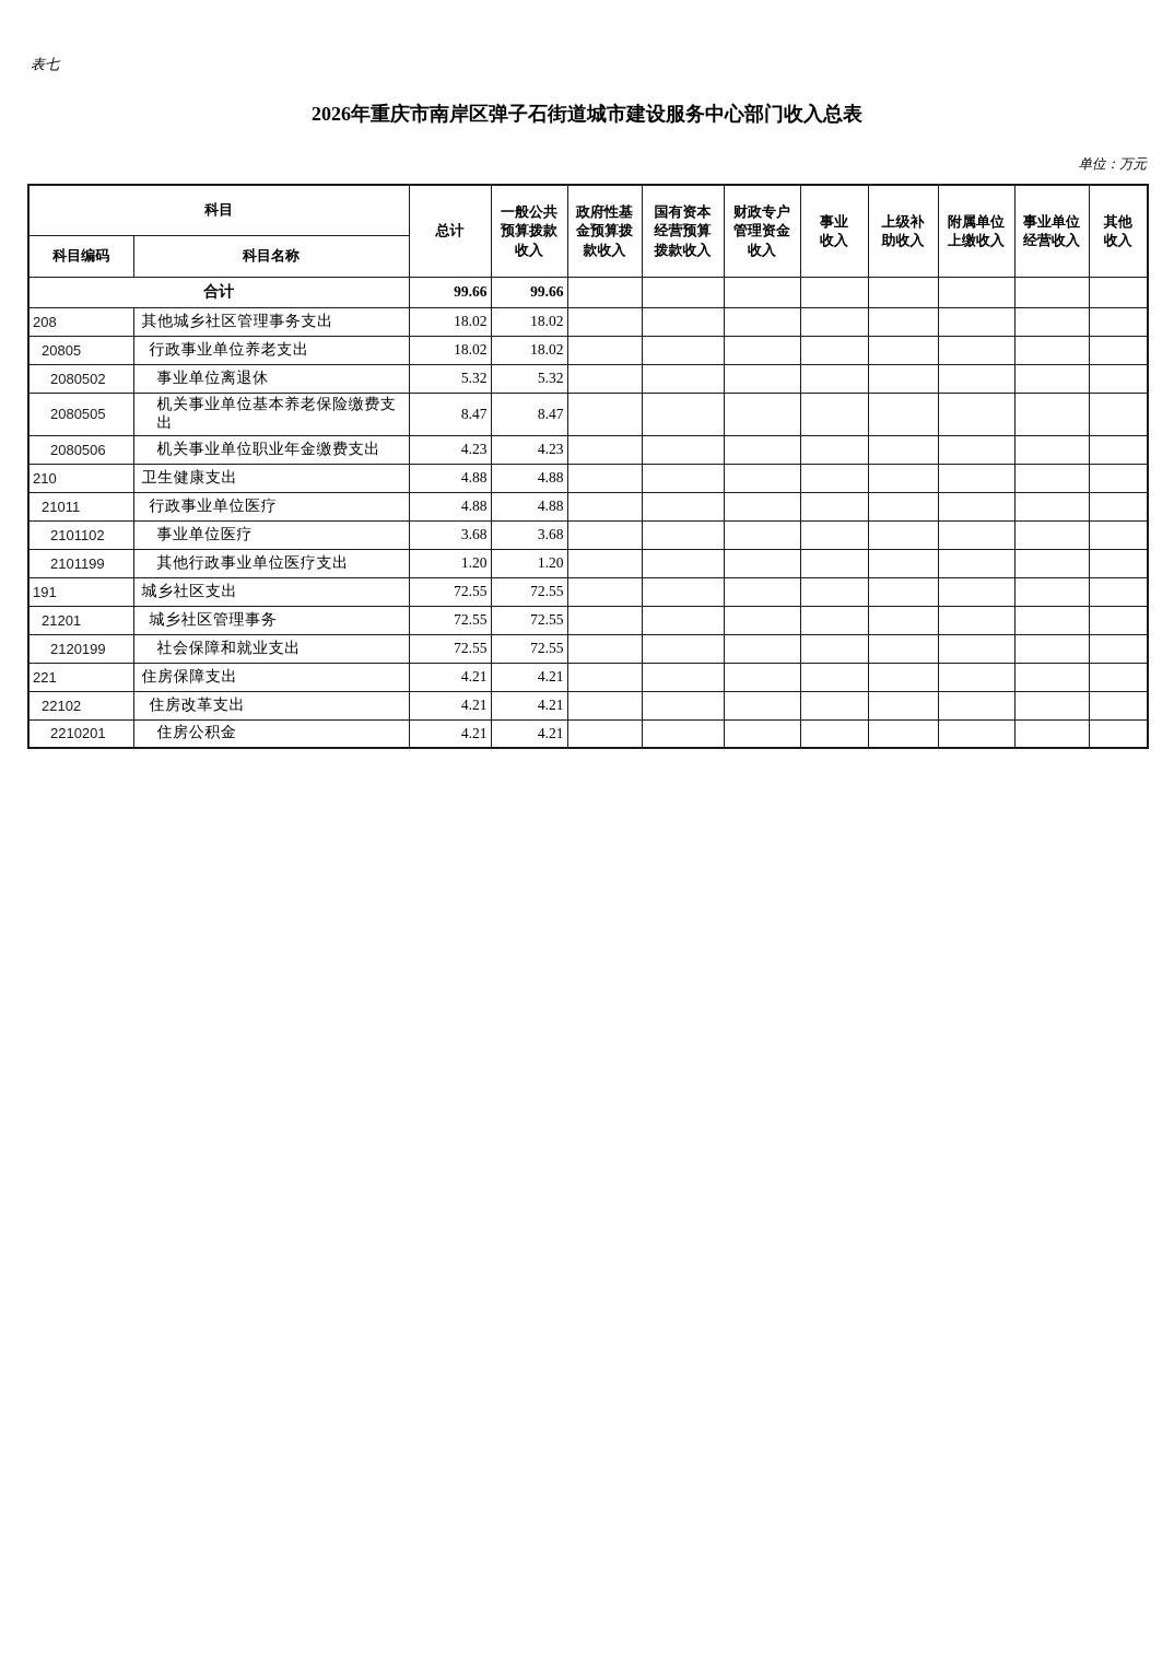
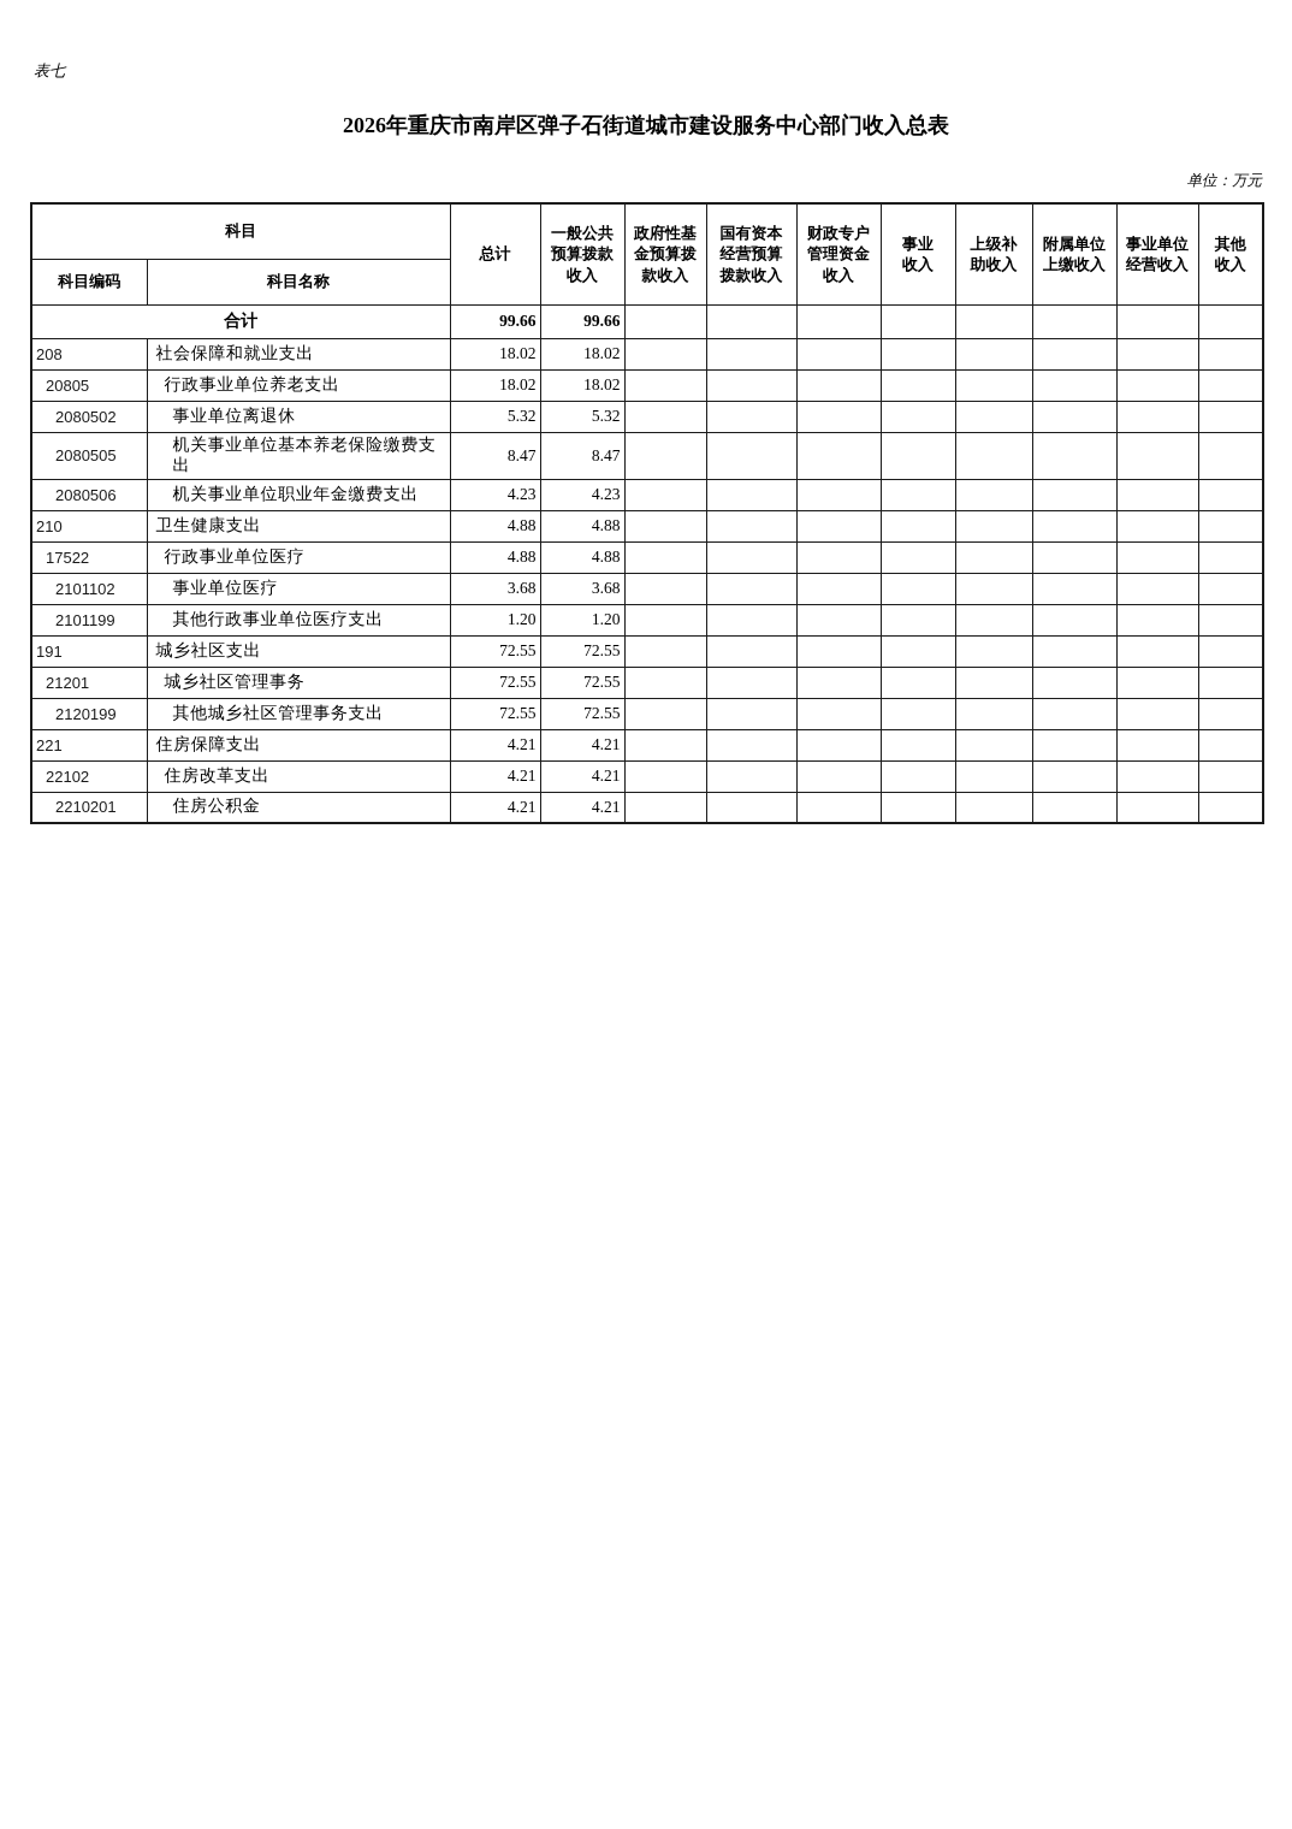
  表七
  2026年重庆市南岸区弹子石街道城市建设服务中心部门收入总表
  单位：万元
  科目	总计	一般公共 预算拨款 收入	政府性基 金预算拨 款收入	国有资本 经营预算 拨款收入	财政专户 管理资金 收入	事业 收入	上级补 助收入	附属单位 上缴收入	事业单位 经营收入	其他 收入
  科目编码	科目名称
  合计	99.66	99.66
- 208	其他城乡社区管理事务支出	18.02	18.02
+ 208	社会保障和就业支出	18.02	18.02
  20805	行政事业单位养老支出	18.02	18.02
  2080502	事业单位离退休	5.32	5.32
  2080505	机关事业单位基本养老保险缴费支出	8.47	8.47
  2080506	机关事业单位职业年金缴费支出	4.23	4.23
  210	卫生健康支出	4.88	4.88
- 21011	行政事业单位医疗	4.88	4.88
+ 17522	行政事业单位医疗	4.88	4.88
  2101102	事业单位医疗	3.68	3.68
  2101199	其他行政事业单位医疗支出	1.20	1.20
  191	城乡社区支出	72.55	72.55
  21201	城乡社区管理事务	72.55	72.55
- 2120199	社会保障和就业支出	72.55	72.55
+ 2120199	其他城乡社区管理事务支出	72.55	72.55
  221	住房保障支出	4.21	4.21
  22102	住房改革支出	4.21	4.21
  2210201	住房公积金	4.21	4.21
